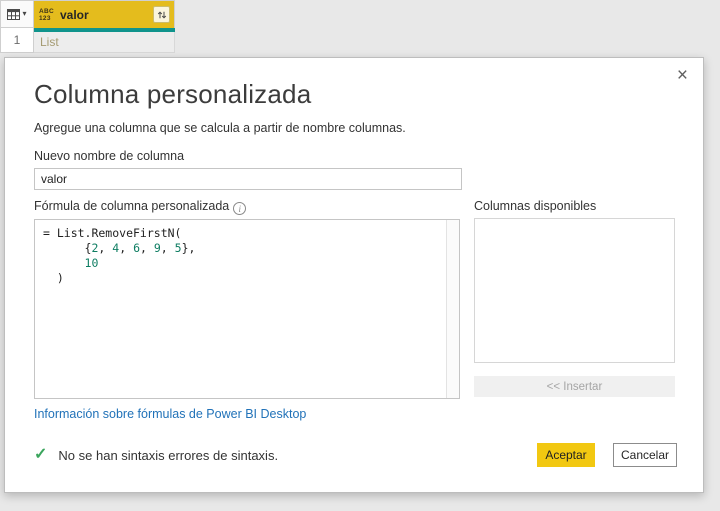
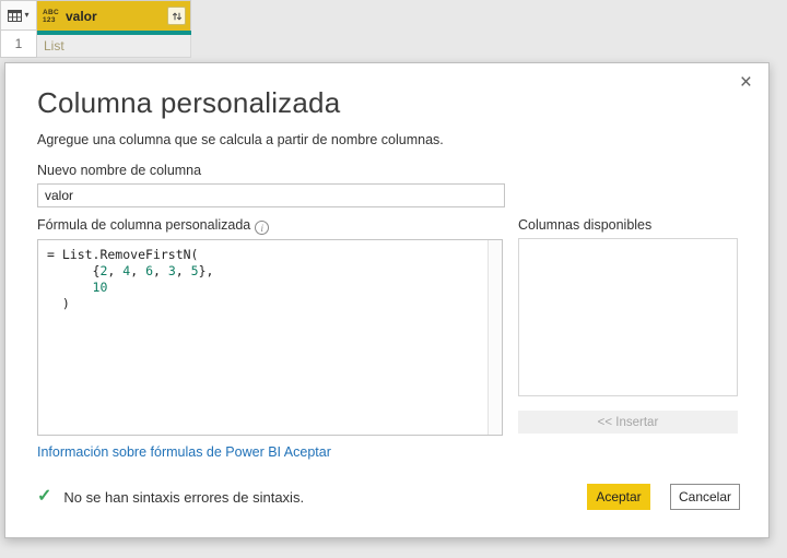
  ▾
  valor
  1
  List
  ×
  Columna personalizada
  Agregue una columna que se calcula a partir de nombre columnas.
  Nuevo nombre de columna
  valor
  Fórmula de columna personalizada i
  = List.RemoveFirstN(
- {2, 4, 6, 9, 5},
+ {2, 4, 6, 3, 5},
  10
  )
- Información sobre fórmulas de Power BI Desktop
+ Información sobre fórmulas de Power BI Aceptar
  Columnas disponibles
  << Insertar
  ✓
  No se han sintaxis errores de sintaxis.
  Aceptar
  Cancelar
